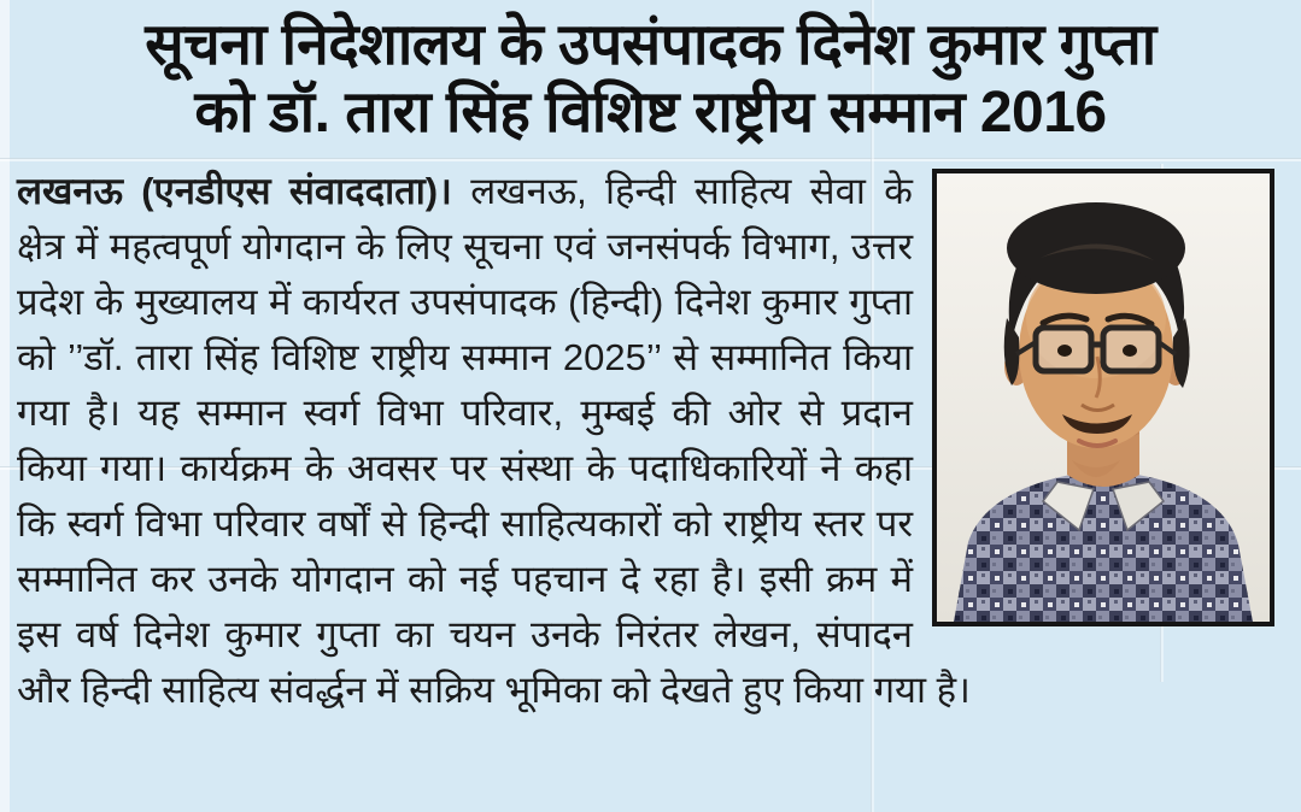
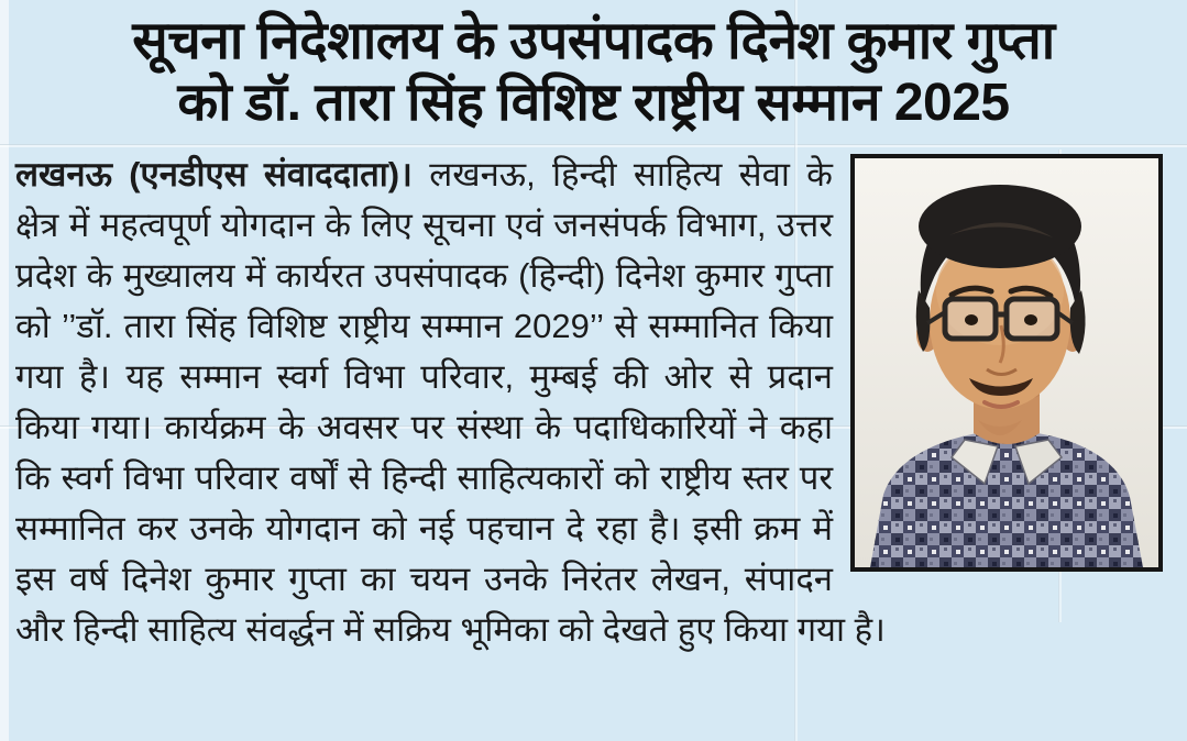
  सूचना निदेशालय के उपसंपादक दिनेश कुमार गुप्ता
- को डॉ. तारा सिंह विशिष्ट राष्ट्रीय सम्मान 2016
+ को डॉ. तारा सिंह विशिष्ट राष्ट्रीय सम्मान 2025
- लखनऊ (एनडीएस संवाददाता)। लखनऊ, हिन्दी साहित्य सेवा के क्षेत्र में महत्वपूर्ण योगदान के लिए सूचना एवं जनसंपर्क विभाग, उत्तर प्रदेश के मुख्यालय में कार्यरत उपसंपादक (हिन्दी) दिनेश कुमार गुप्ता को ’’डॉ. तारा सिंह विशिष्ट राष्ट्रीय सम्मान 2025’’ से सम्मानित किया गया है। यह सम्मान स्वर्ग विभा परिवार, मुम्बई की ओर से प्रदान किया गया। कार्यक्रम के अवसर पर संस्था के पदाधिकारियों ने कहा कि स्वर्ग विभा परिवार वर्षों से हिन्दी साहित्यकारों को राष्ट्रीय स्तर पर सम्मानित कर उनके योगदान को नई पहचान दे रहा है। इसी क्रम में इस वर्ष दिनेश कुमार गुप्ता का चयन उनके निरंतर लेखन, संपादन और हिन्दी साहित्य संवर्द्धन में सक्रिय भूमिका को देखते हुए किया गया है।
+ लखनऊ (एनडीएस संवाददाता)। लखनऊ, हिन्दी साहित्य सेवा के क्षेत्र में महत्वपूर्ण योगदान के लिए सूचना एवं जनसंपर्क विभाग, उत्तर प्रदेश के मुख्यालय में कार्यरत उपसंपादक (हिन्दी) दिनेश कुमार गुप्ता को ’’डॉ. तारा सिंह विशिष्ट राष्ट्रीय सम्मान 2029’’ से सम्मानित किया गया है। यह सम्मान स्वर्ग विभा परिवार, मुम्बई की ओर से प्रदान किया गया। कार्यक्रम के अवसर पर संस्था के पदाधिकारियों ने कहा कि स्वर्ग विभा परिवार वर्षों से हिन्दी साहित्यकारों को राष्ट्रीय स्तर पर सम्मानित कर उनके योगदान को नई पहचान दे रहा है। इसी क्रम में इस वर्ष दिनेश कुमार गुप्ता का चयन उनके निरंतर लेखन, संपादन और हिन्दी साहित्य संवर्द्धन में सक्रिय भूमिका को देखते हुए किया गया है।
